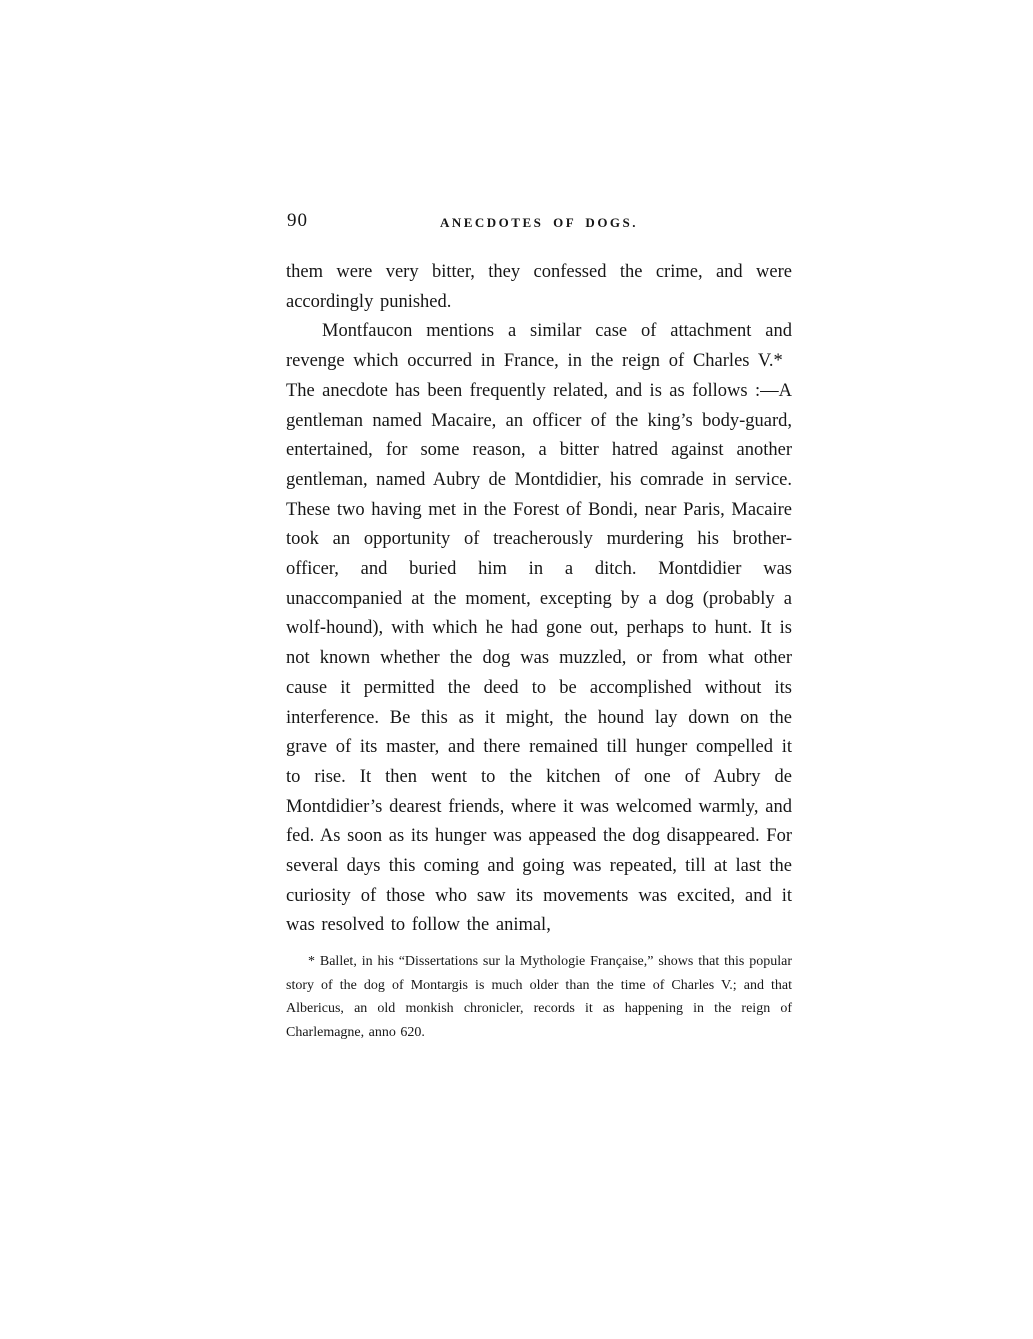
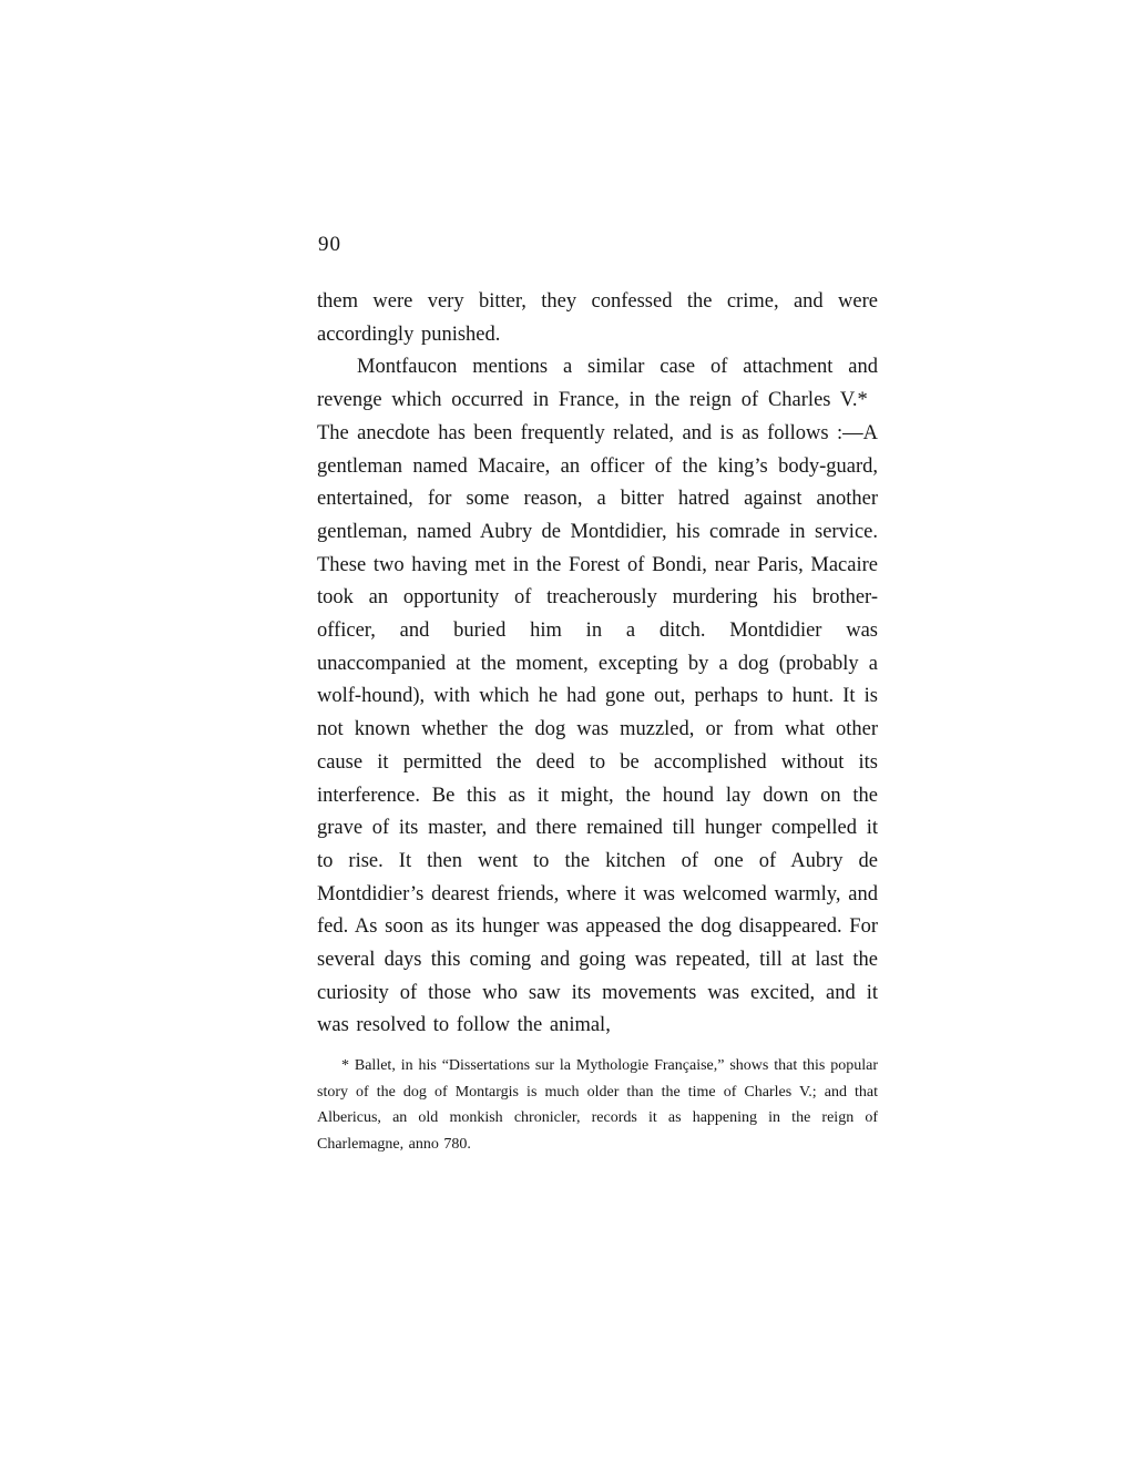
  90
- ANECDOTES OF DOGS.
  them were very bitter, they confessed the crime, and were accordingly punished.
  Montfaucon mentions a similar case of attachment and revenge which occurred in France, in the reign of Charles V.* The anecdote has been frequently related, and is as follows :—A gentleman named Macaire, an officer of the king’s body-guard, entertained, for some reason, a bitter hatred against another gentleman, named Aubry de Montdidier, his comrade in service. These two having met in the Forest of Bondi, near Paris, Macaire took an opportunity of treacherously murdering his brother-officer, and buried him in a ditch. Montdidier was unaccompanied at the moment, excepting by a dog (probably a wolf-hound), with which he had gone out, perhaps to hunt. It is not known whether the dog was muzzled, or from what other cause it permitted the deed to be accomplished without its interference. Be this as it might, the hound lay down on the grave of its master, and there remained till hunger compelled it to rise. It then went to the kitchen of one of Aubry de Montdidier’s dearest friends, where it was welcomed warmly, and fed. As soon as its hunger was appeased the dog disappeared. For several days this coming and going was repeated, till at last the curiosity of those who saw its movements was excited, and it was resolved to follow the animal,
- * Ballet, in his “Dissertations sur la Mythologie Française,” shows that this popular story of the dog of Montargis is much older than the time of Charles V.; and that Albericus, an old monkish chronicler, records it as happening in the reign of Charlemagne, anno 620.
+ * Ballet, in his “Dissertations sur la Mythologie Française,” shows that this popular story of the dog of Montargis is much older than the time of Charles V.; and that Albericus, an old monkish chronicler, records it as happening in the reign of Charlemagne, anno 780.
